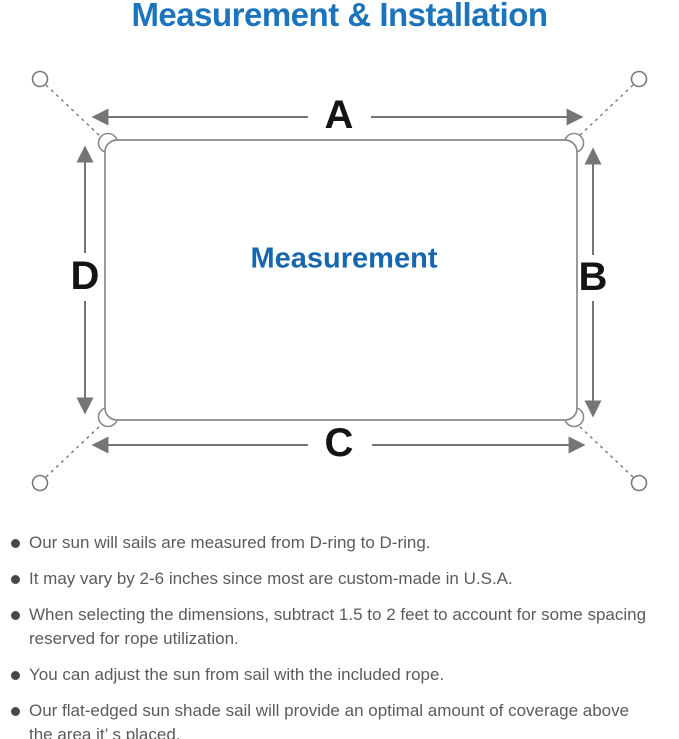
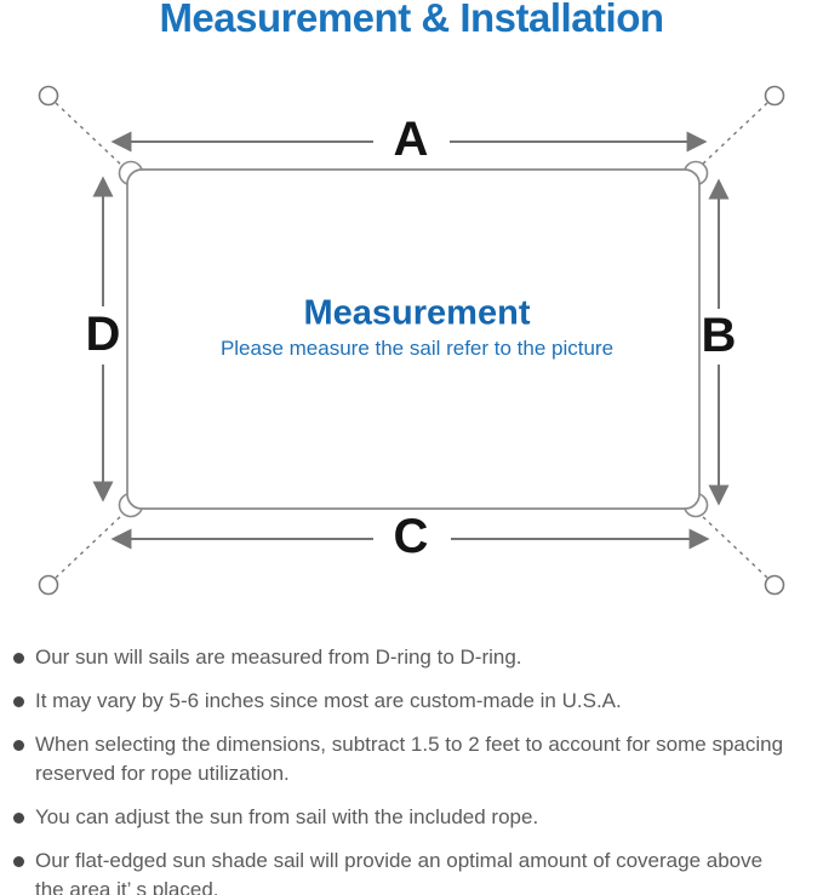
  Measurement & Installation
  A
  B
  C
  D
  Measurement
+ Please measure the sail refer to the picture
  Our sun will sails are measured from D-ring to D-ring.
- It may vary by 2-6 inches since most are custom-made in U.S.A.
+ It may vary by 5-6 inches since most are custom-made in U.S.A.
  When selecting the dimensions, subtract 1.5 to 2 feet to account for some spacing
  reserved for rope utilization.
  You can adjust the sun from sail with the included rope.
  Our flat-edged sun shade sail will provide an optimal amount of coverage above
  the area it’ s placed.
